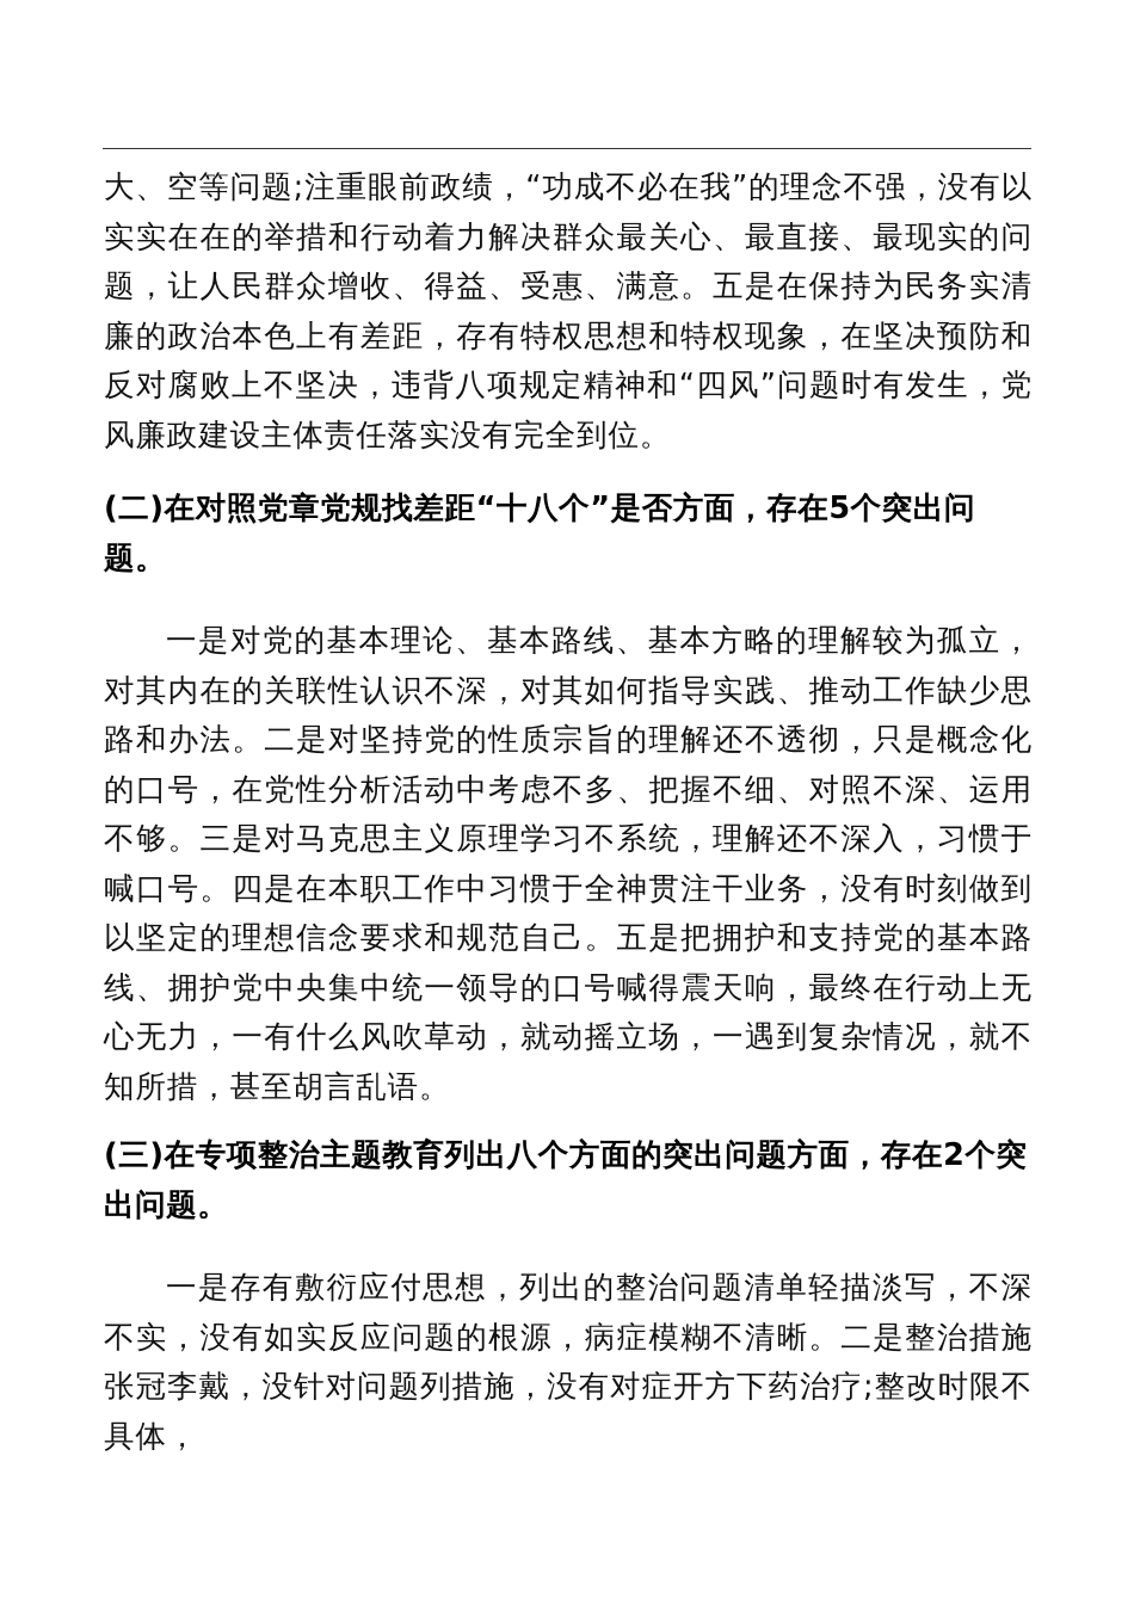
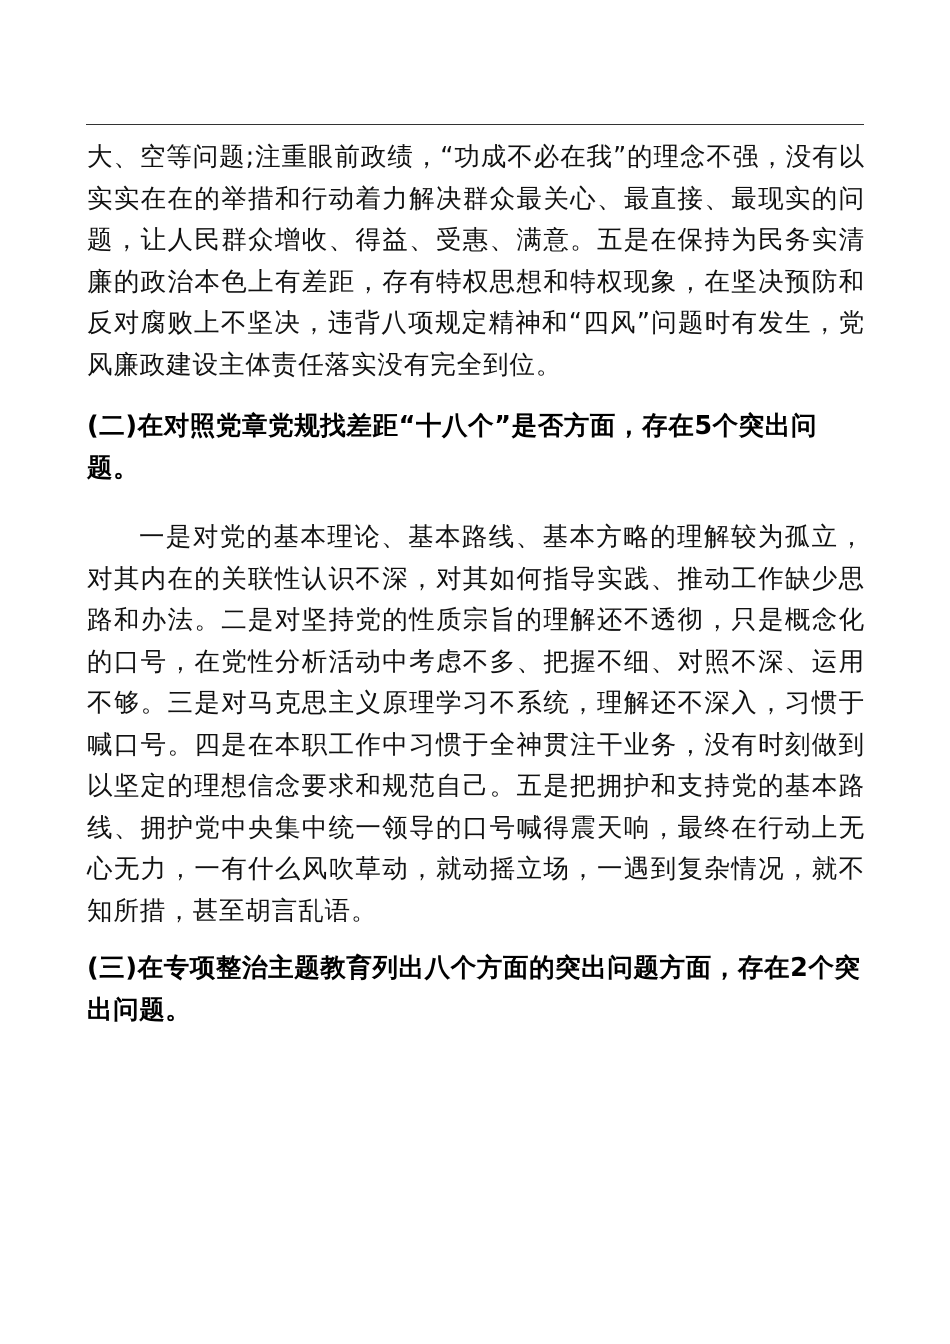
  大、空等问题;注重眼前政绩，“功成不必在我”的理念不强，没有以实实在在的举措和行动着力解决群众最关心、最直接、最现实的问题，让人民群众增收、得益、受惠、满意。五是在保持为民务实清廉的政治本色上有差距，存有特权思想和特权现象，在坚决预防和反对腐败上不坚决，违背八项规定精神和“四风”问题时有发生，党风廉政建设主体责任落实没有完全到位。
  (二)在对照党章党规找差距“十八个”是否方面，存在5个突出问题。
  一是对党的基本理论、基本路线、基本方略的理解较为孤立，对其内在的关联性认识不深，对其如何指导实践、推动工作缺少思路和办法。二是对坚持党的性质宗旨的理解还不透彻，只是概念化的口号，在党性分析活动中考虑不多、把握不细、对照不深、运用不够。三是对马克思主义原理学习不系统，理解还不深入，习惯于喊口号。四是在本职工作中习惯于全神贯注干业务，没有时刻做到以坚定的理想信念要求和规范自己。五是把拥护和支持党的基本路线、拥护党中央集中统一领导的口号喊得震天响，最终在行动上无心无力，一有什么风吹草动，就动摇立场，一遇到复杂情况，就不知所措，甚至胡言乱语。
  (三)在专项整治主题教育列出八个方面的突出问题方面，存在2个突出问题。
- 一是存有敷衍应付思想，列出的整治问题清单轻描淡写，不深不实，没有如实反应问题的根源，病症模糊不清晰。二是整治措施张冠李戴，没针对问题列措施，没有对症开方下药治疗;整改时限不具体，
